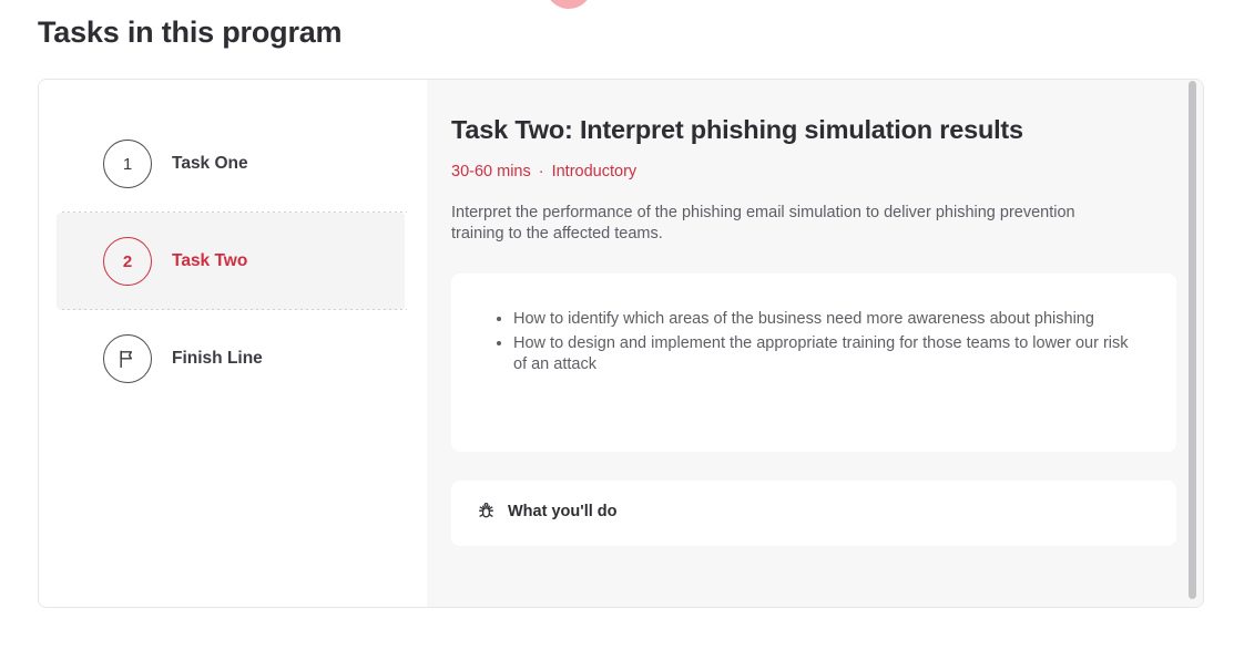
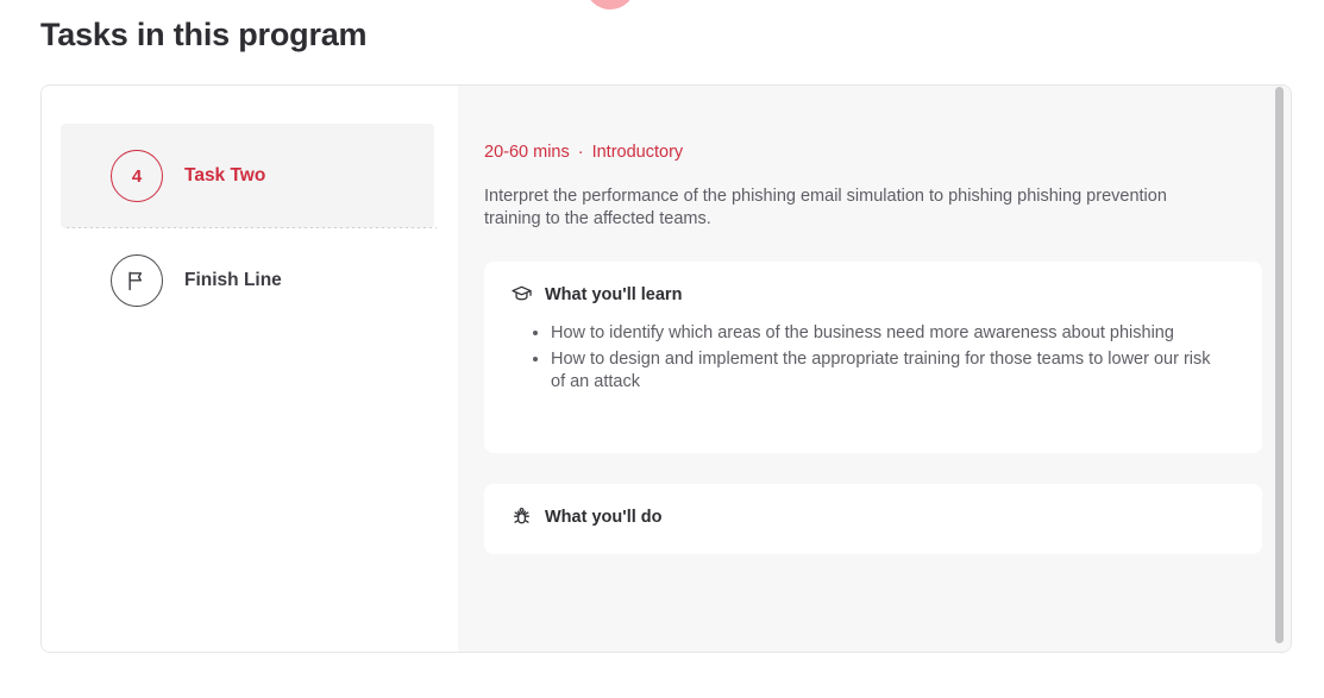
  Tasks in this program
- 1
- Task One
- 2
+ 4
  Task Two
  Finish Line
- Task Two: Interpret phishing simulation results
- 30-60 mins · Introductory
+ 20-60 mins · Introductory
- Interpret the performance of the phishing email simulation to deliver phishing prevention training to the affected teams.
+ Interpret the performance of the phishing email simulation to phishing phishing prevention training to the affected teams.
+ What you'll learn
  How to identify which areas of the business need more awareness about phishing
  How to design and implement the appropriate training for those teams to lower our risk of an attack
  What you'll do
